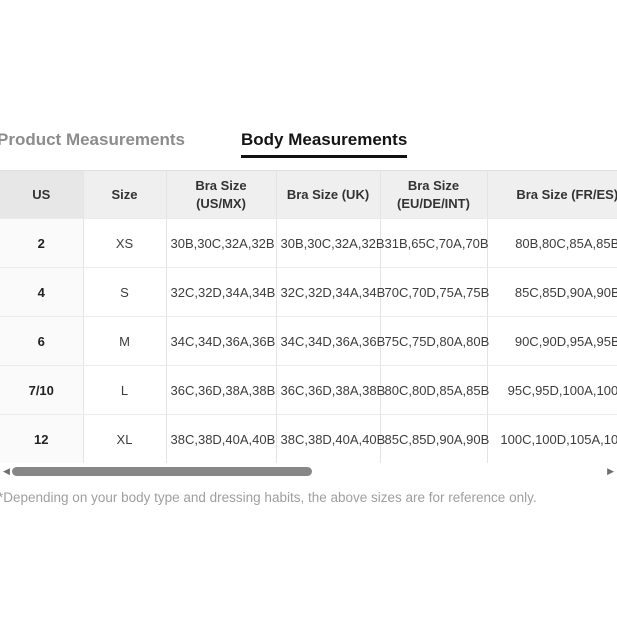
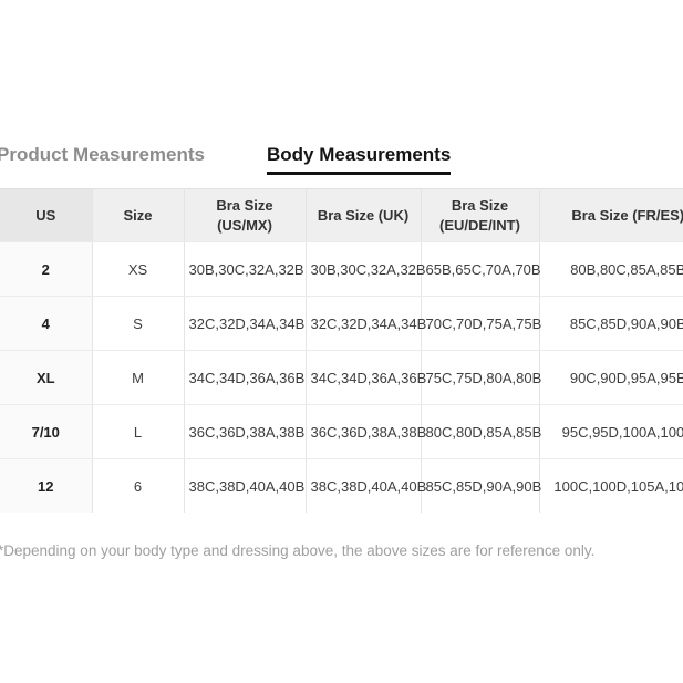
  Product Measurements
  Body Measurements
  US	Size	Bra Size (US/MX)	Bra Size (UK)	Bra Size (EU/DE/INT)	Bra Size (FR/ES)
- 2	XS	30B,30C,32A,32B	30B,30C,32A,32B	31B,65C,70A,70B	80B,80C,85A,85B
+ 2	XS	30B,30C,32A,32B	30B,30C,32A,32B	65B,65C,70A,70B	80B,80C,85A,85B
  4	S	32C,32D,34A,34B	32C,32D,34A,34B	70C,70D,75A,75B	85C,85D,90A,90B
- 6	M	34C,34D,36A,36B	34C,34D,36A,36B	75C,75D,80A,80B	90C,90D,95A,95B
+ XL	M	34C,34D,36A,36B	34C,34D,36A,36B	75C,75D,80A,80B	90C,90D,95A,95B
  7/10	L	36C,36D,38A,38B	36C,36D,38A,38B	80C,80D,85A,85B	95C,95D,100A,100
- 12	XL	38C,38D,40A,40B	38C,38D,40A,40B	85C,85D,90A,90B	100C,100D,105A,10
+ 12	6	38C,38D,40A,40B	38C,38D,40A,40B	85C,85D,90A,90B	100C,100D,105A,10
- ◀
- ▶
- *Depending on your body type and dressing habits, the above sizes are for reference only.
+ *Depending on your body type and dressing above, the above sizes are for reference only.
